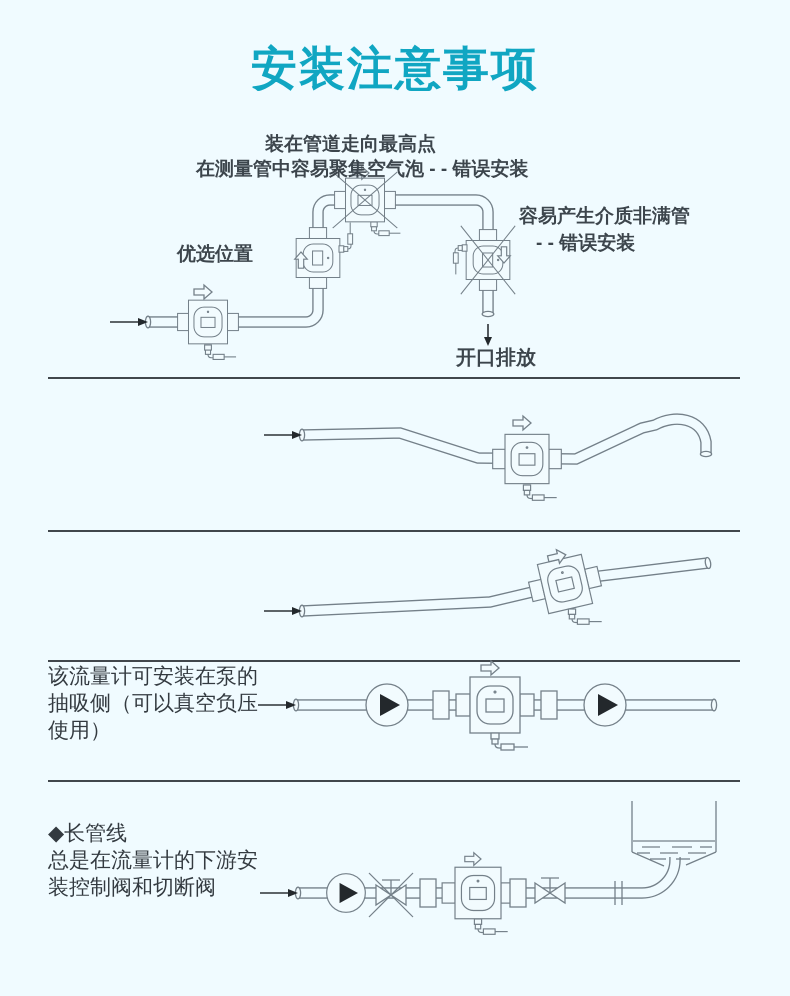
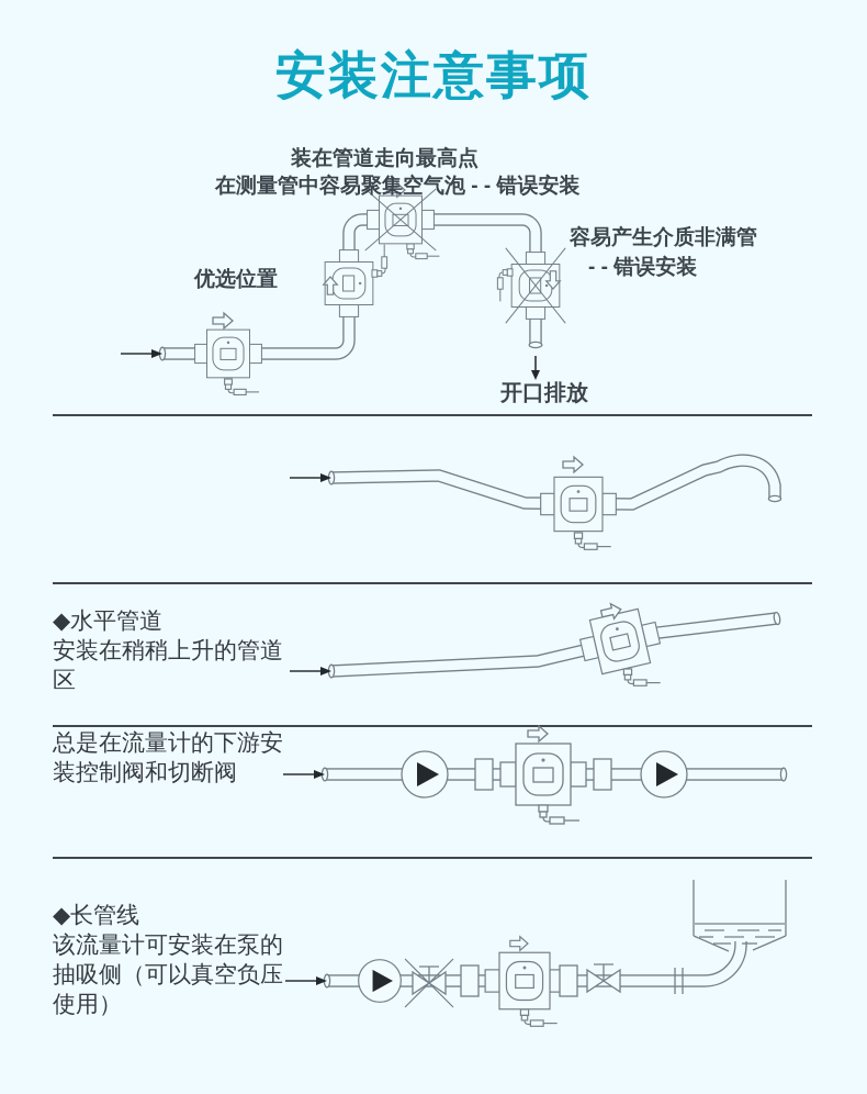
  安装注意事项
  装在管道走向最高点
  在测量管中容易聚集空气泡 - - 错误安装
  优选位置
  容易产生介质非满管
  - - 错误安装
  开口排放
+ ◆水平管道
+ 安装在稍稍上升的管道区
- 该流量计可安装在泵的抽吸侧（可以真空负压使用）
+ 总是在流量计的下游安装控制阀和切断阀
  ◆长管线
- 总是在流量计的下游安装控制阀和切断阀
+ 该流量计可安装在泵的抽吸侧（可以真空负压使用）
